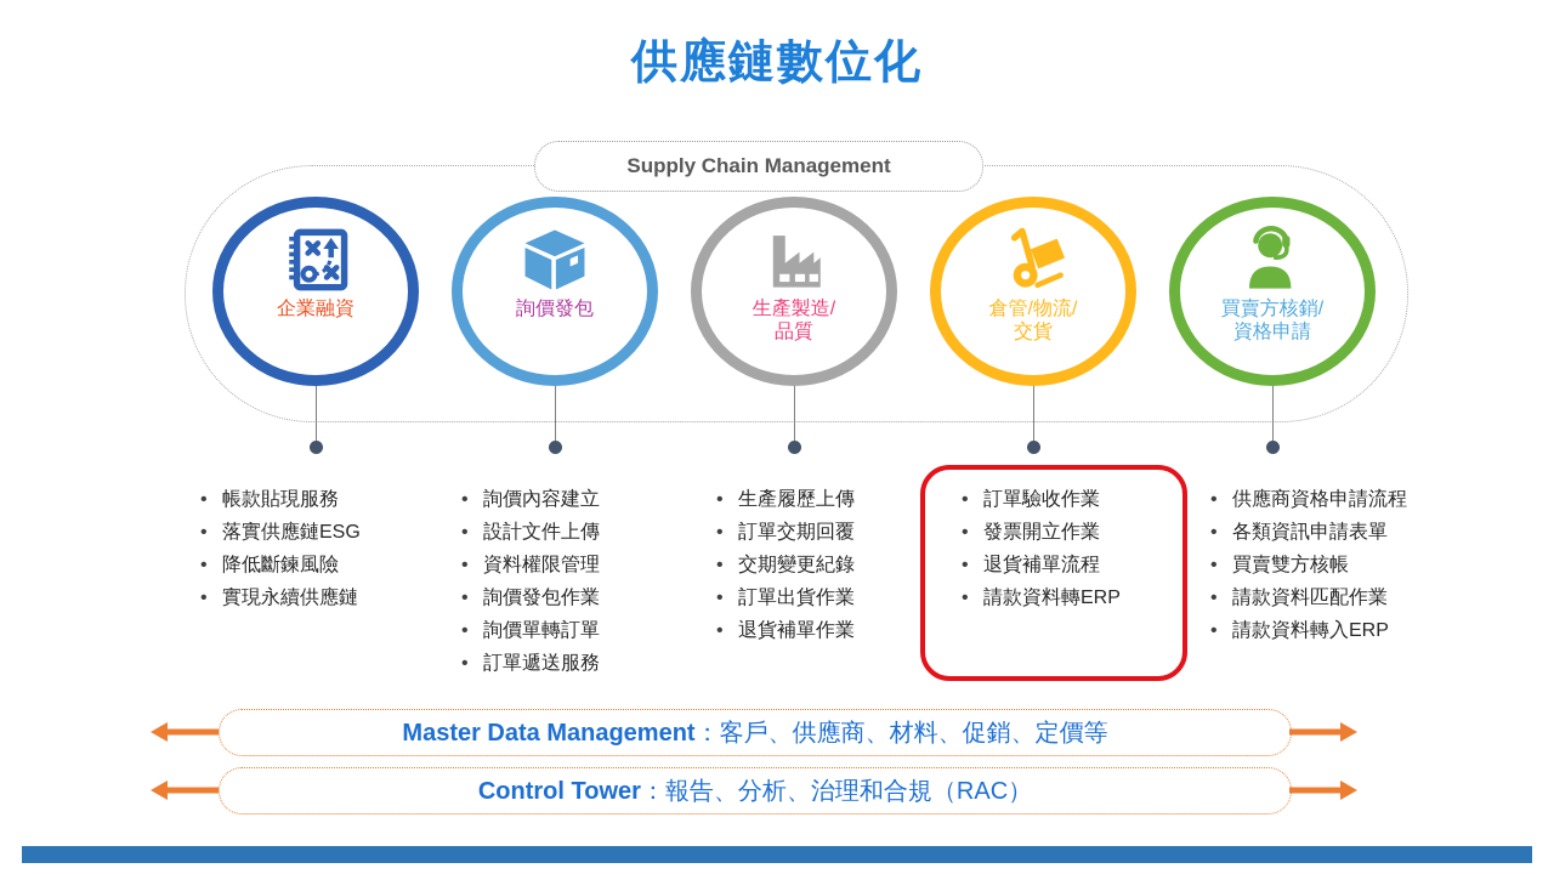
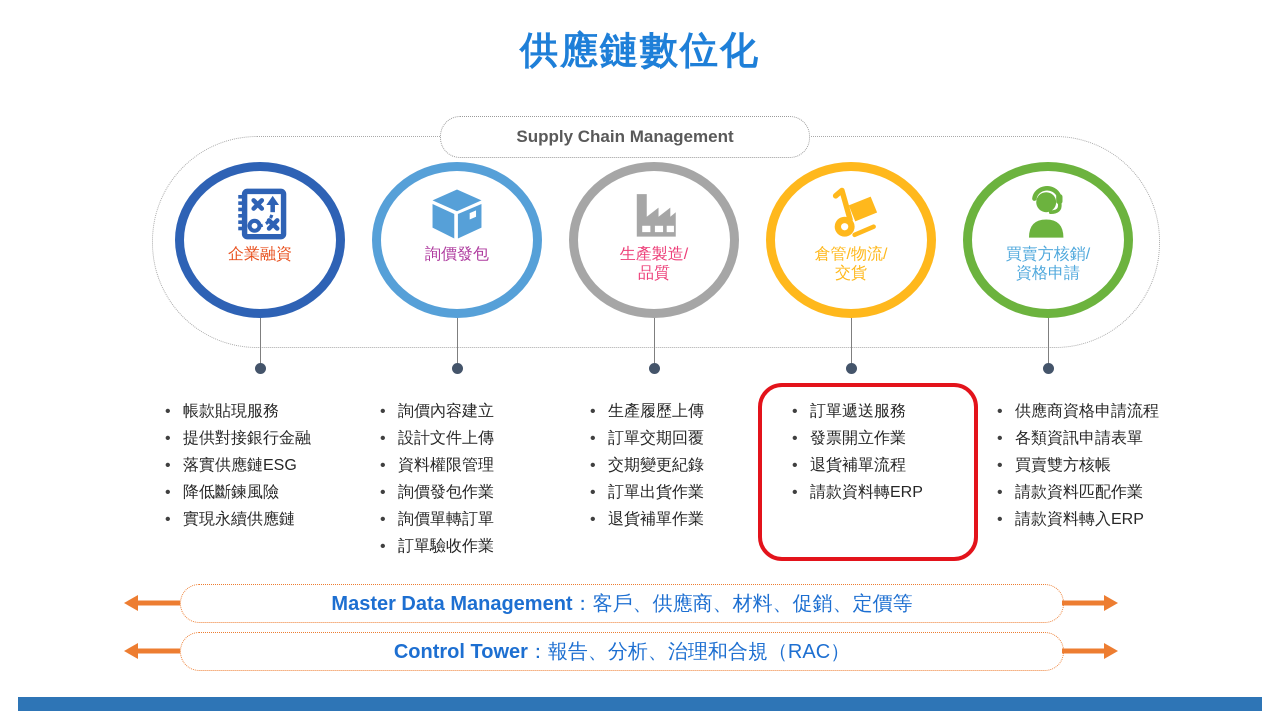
  供應鏈數位化
  Supply Chain Management
  企業融資
  詢價發包
  生產製造/
  品質
  倉管/物流/
  交貨
  買賣方核銷/
  資格申請
  帳款貼現服務
+ 提供對接銀行金融
  落實供應鏈ESG
  降低斷鍊風險
  實現永續供應鏈
  詢價內容建立
  設計文件上傳
  資料權限管理
  詢價發包作業
  詢價單轉訂單
- 訂單遞送服務
+ 訂單驗收作業
  生產履歷上傳
  訂單交期回覆
  交期變更紀錄
  訂單出貨作業
  退貨補單作業
- 訂單驗收作業
+ 訂單遞送服務
  發票開立作業
  退貨補單流程
  請款資料轉ERP
  供應商資格申請流程
  各類資訊申請表單
  買賣雙方核帳
  請款資料匹配作業
  請款資料轉入ERP
  Master Data Management：客戶、供應商、材料、促銷、定價等
  Control Tower：報告、分析、治理和合規（RAC）
